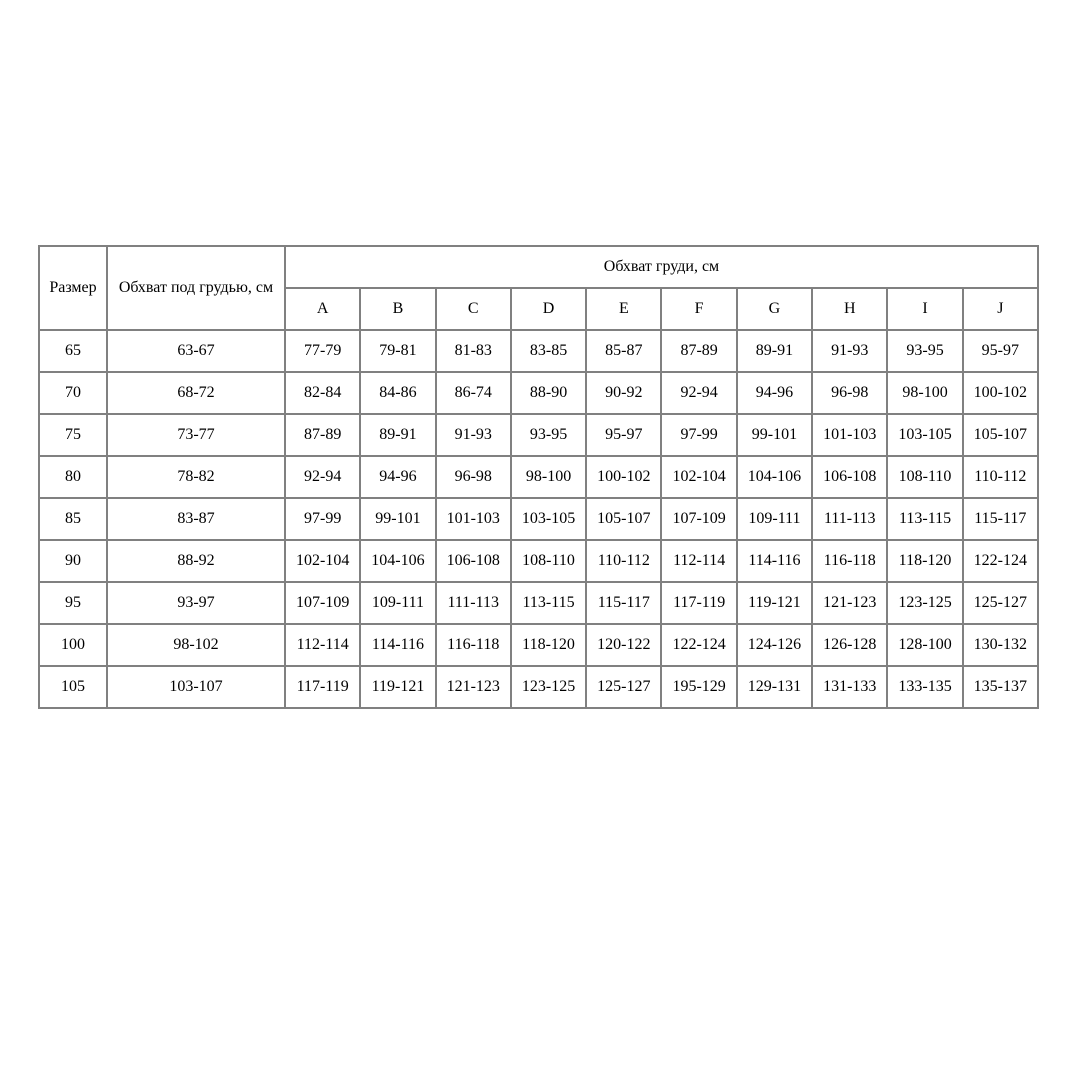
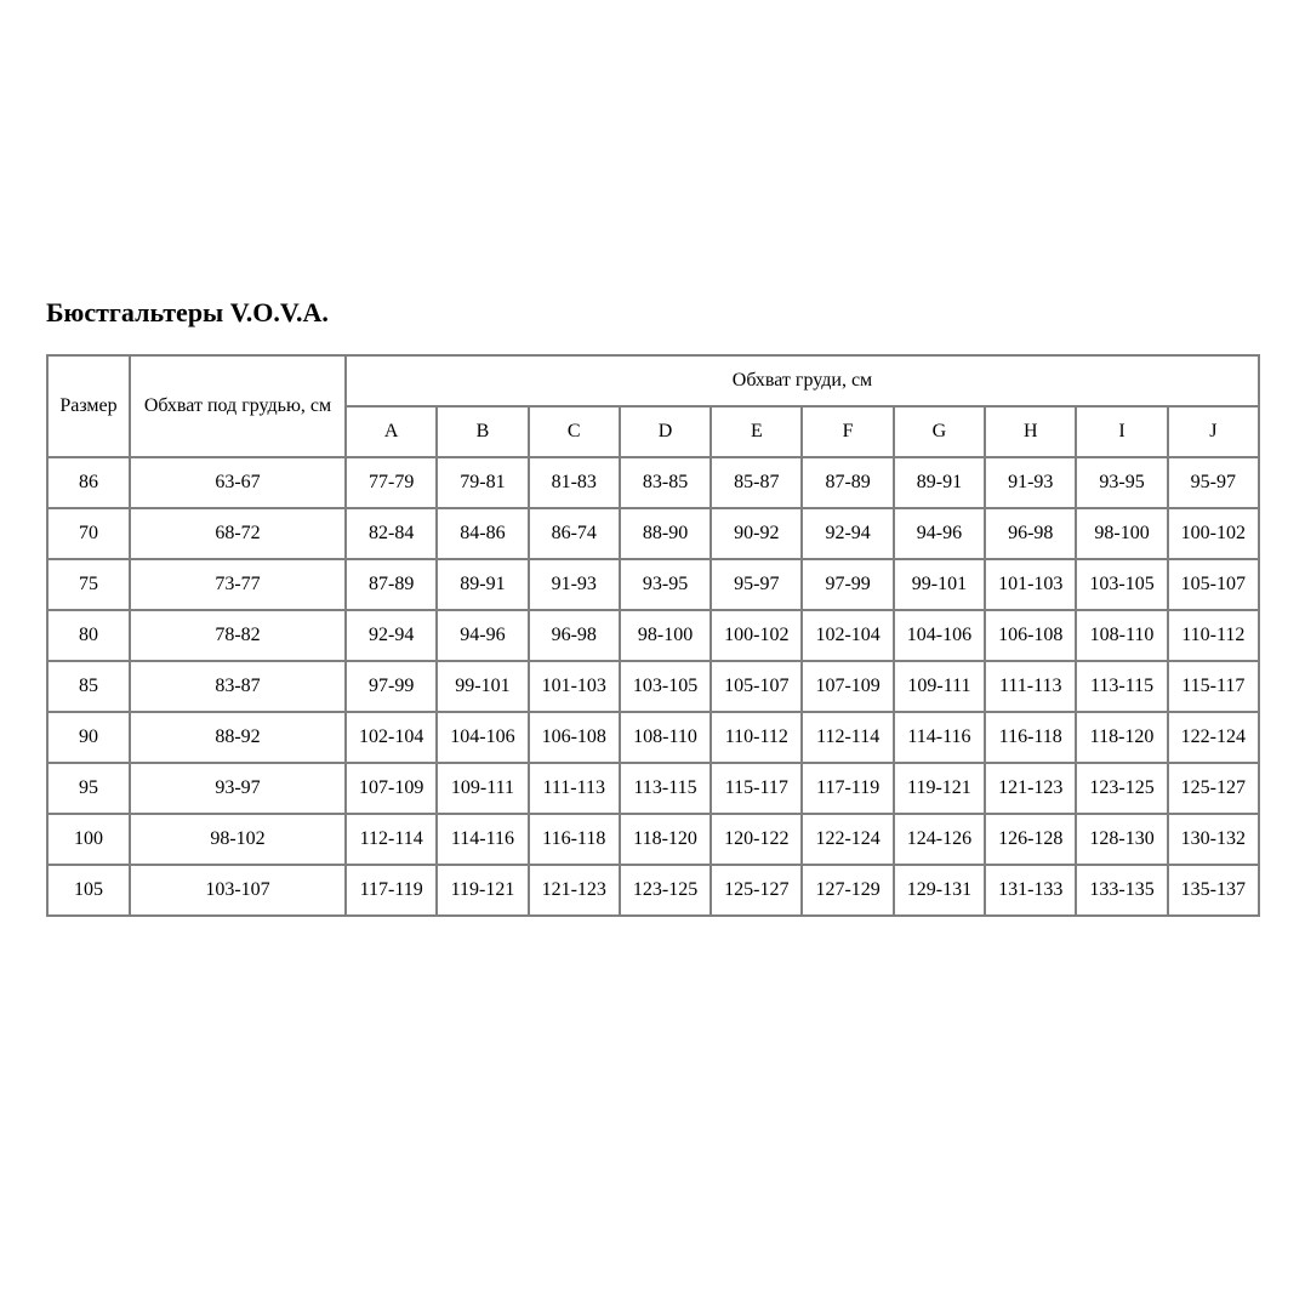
+ Бюстгальтеры V.O.V.A.
  Размер	Обхват под грудью, см	Обхват груди, см
  A	B	C	D	E	F	G	H	I	J
- 65	63-67	77-79	79-81	81-83	83-85	85-87	87-89	89-91	91-93	93-95	95-97
+ 86	63-67	77-79	79-81	81-83	83-85	85-87	87-89	89-91	91-93	93-95	95-97
  70	68-72	82-84	84-86	86-74	88-90	90-92	92-94	94-96	96-98	98-100	100-102
  75	73-77	87-89	89-91	91-93	93-95	95-97	97-99	99-101	101-103	103-105	105-107
  80	78-82	92-94	94-96	96-98	98-100	100-102	102-104	104-106	106-108	108-110	110-112
  85	83-87	97-99	99-101	101-103	103-105	105-107	107-109	109-111	111-113	113-115	115-117
  90	88-92	102-104	104-106	106-108	108-110	110-112	112-114	114-116	116-118	118-120	122-124
  95	93-97	107-109	109-111	111-113	113-115	115-117	117-119	119-121	121-123	123-125	125-127
- 100	98-102	112-114	114-116	116-118	118-120	120-122	122-124	124-126	126-128	128-100	130-132
+ 100	98-102	112-114	114-116	116-118	118-120	120-122	122-124	124-126	126-128	128-130	130-132
- 105	103-107	117-119	119-121	121-123	123-125	125-127	195-129	129-131	131-133	133-135	135-137
+ 105	103-107	117-119	119-121	121-123	123-125	125-127	127-129	129-131	131-133	133-135	135-137
